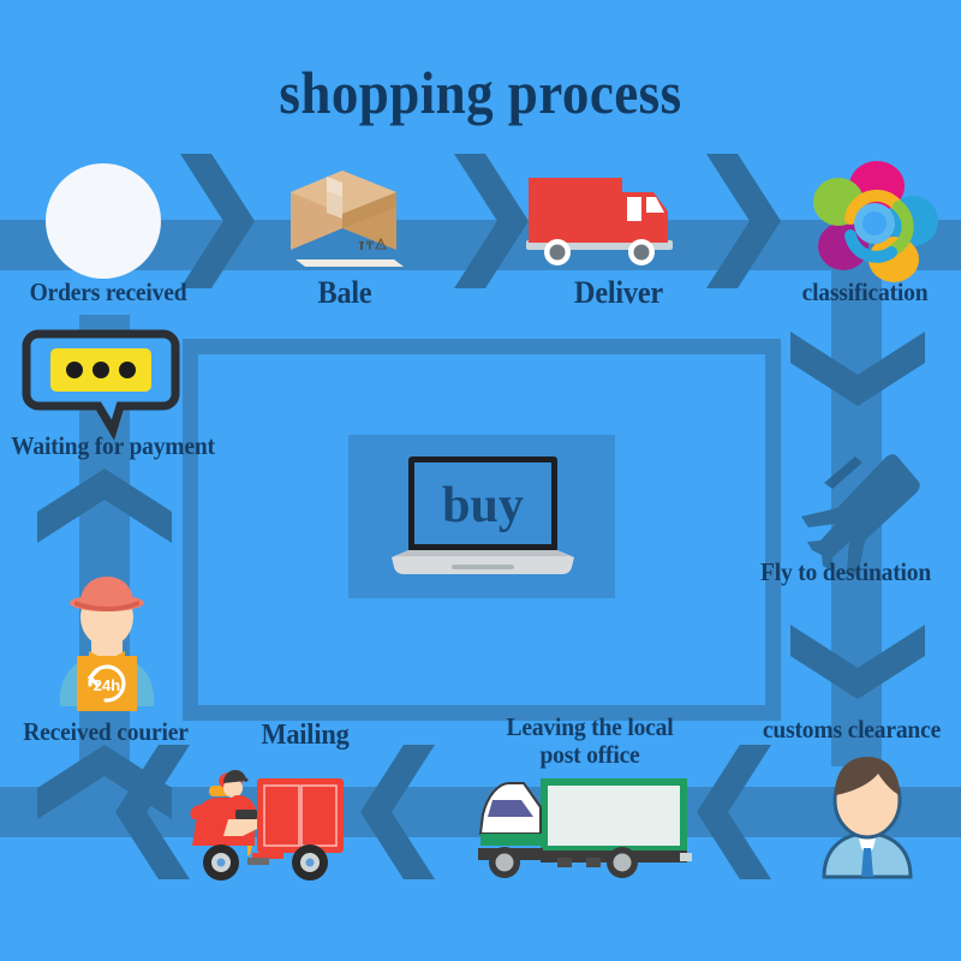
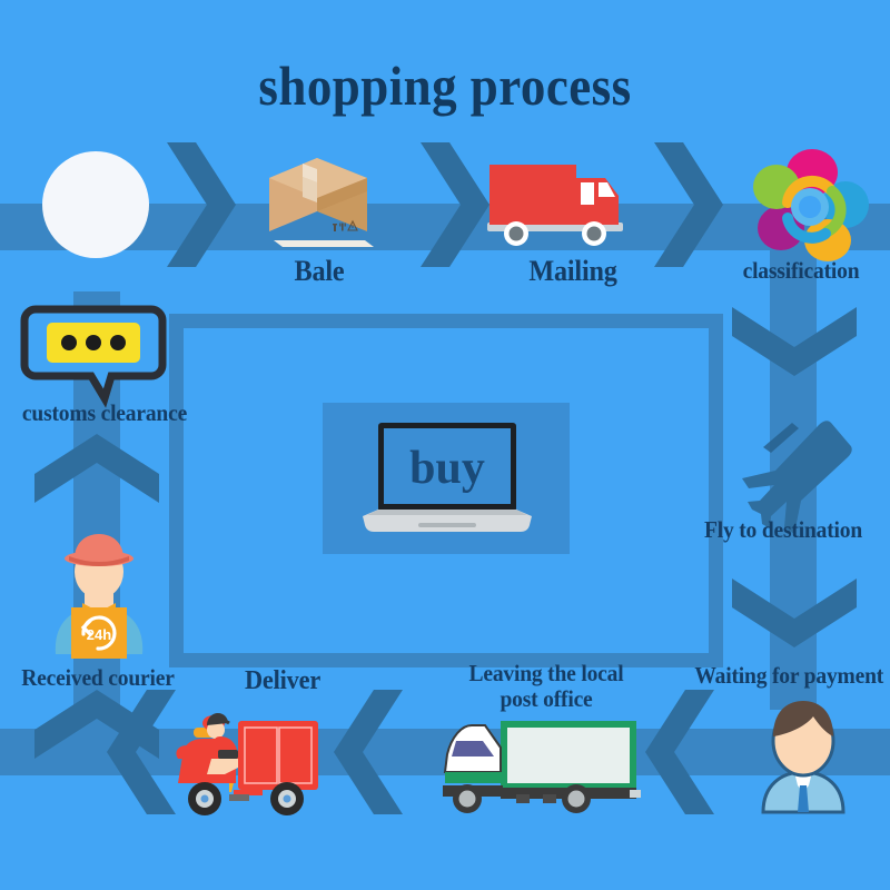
  shopping process
- Orders received
  Bale
- Deliver
+ Mailing
  classification
  Fly to destination
- customs clearance
+ Waiting for payment
  Leaving the local post office
- Mailing
+ Deliver
  24h
  Received courier
- Waiting for payment
+ customs clearance
  buy
